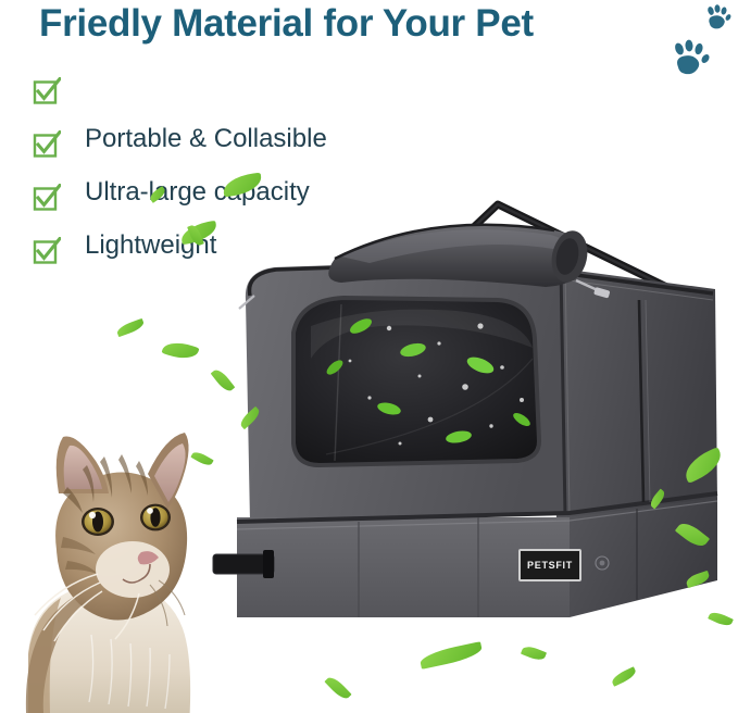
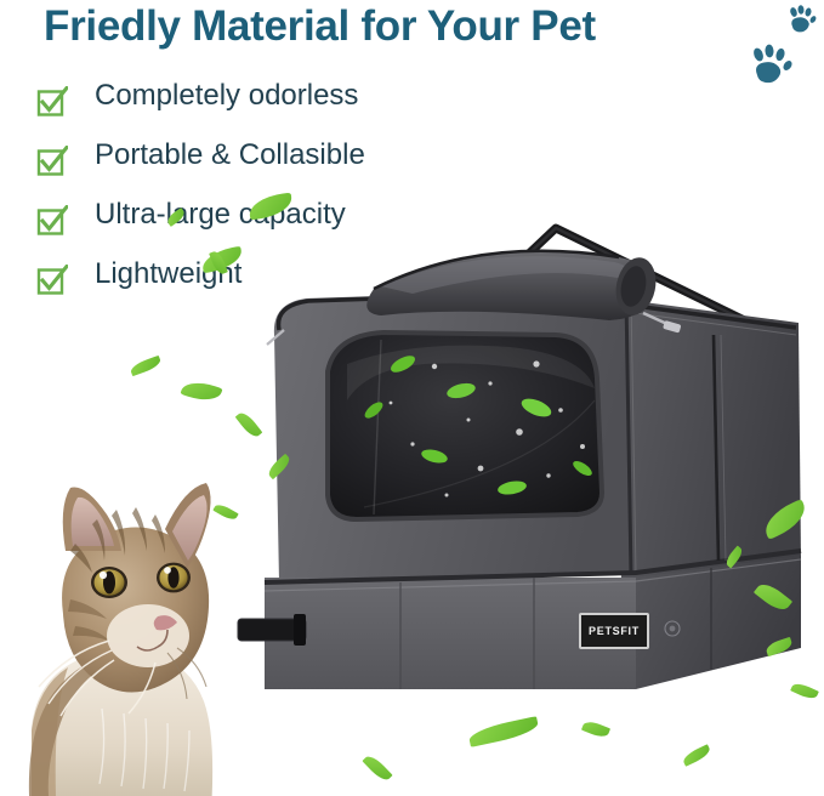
  Friedly Material for Your Pet
+ Completely odorless
  Portable & Collasible
  Ultra-lrge cpacity
  Lightweight
  PETSFIT
